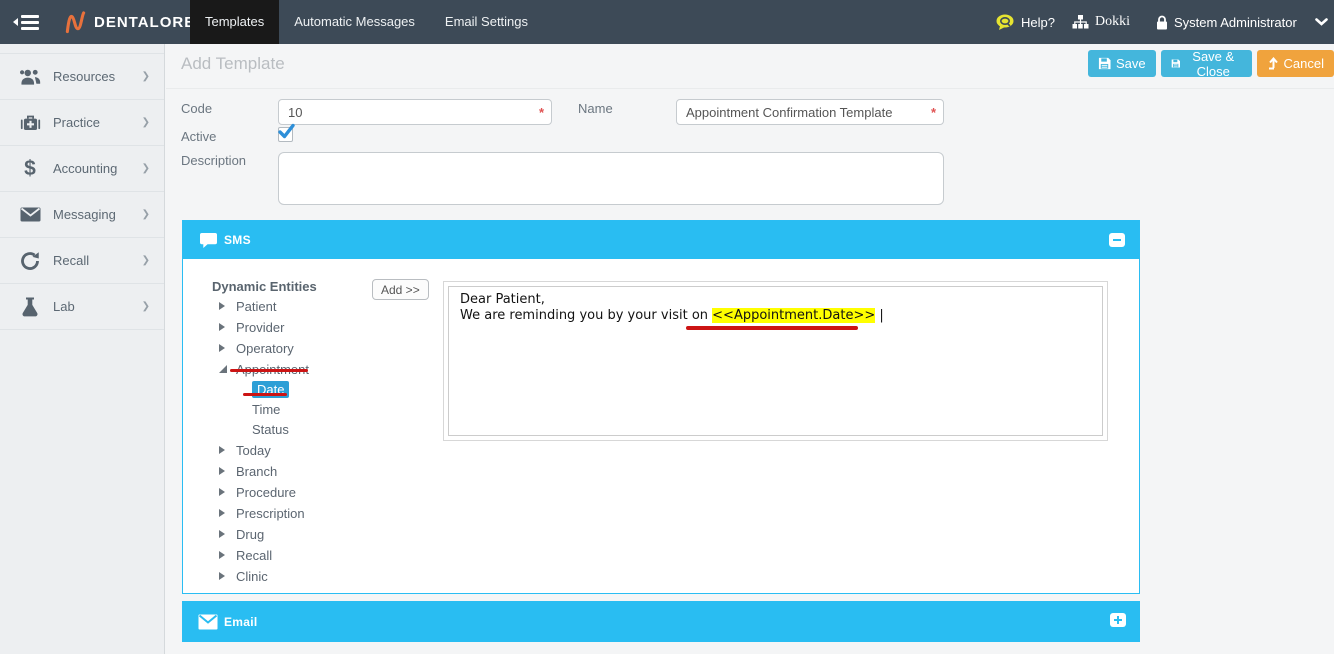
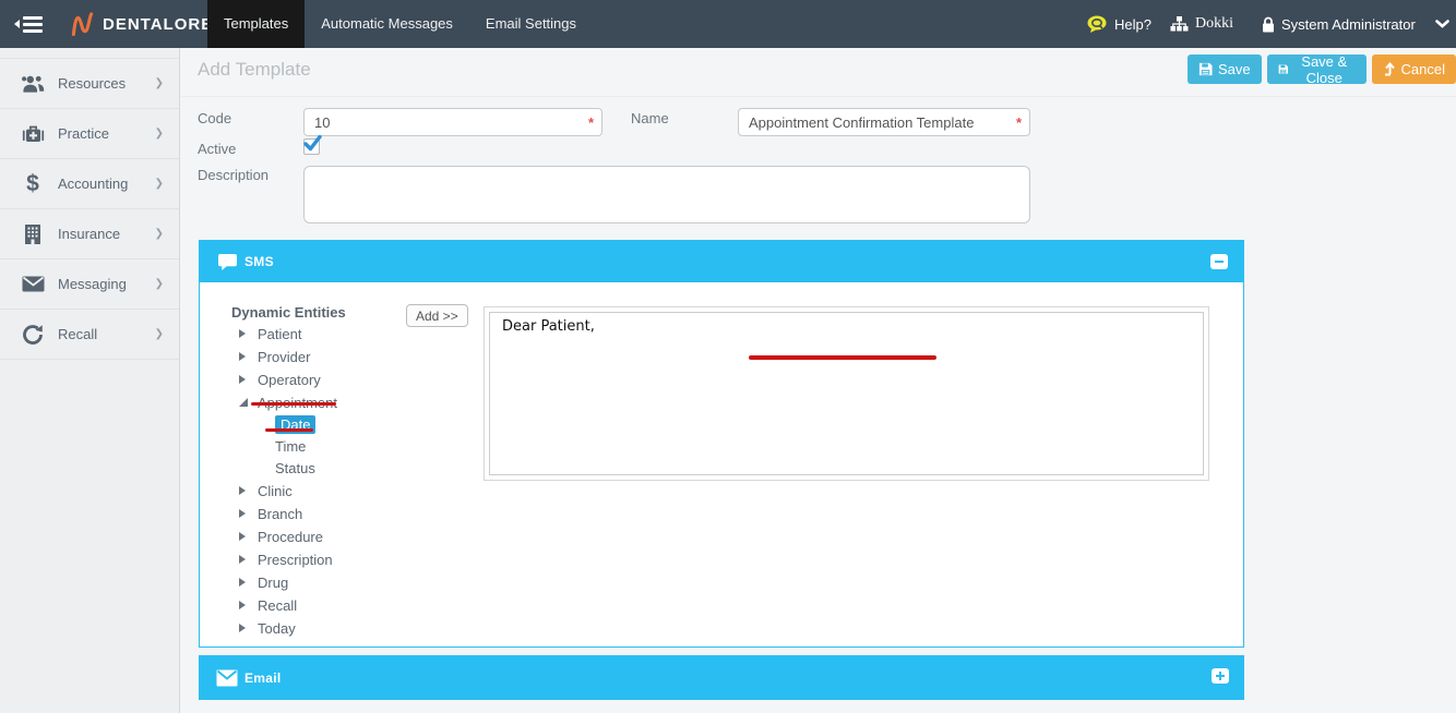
  DENTALOR
  Templates
  Automatic Messages
  Email Settings
  Help?
  Dokki
  System Administrator
  Resources
  Practice
  $
  Accounting
+ Insurance
  Messaging
  Recall
- Lab
  Add Template
  Save
  Save & Close
  Cancel
  Code
  10
  *
  Name
  Appointment Confirmation Template
  *
  Active
  Description
  SMS
  Dynamic Entities
  Patient
  Provider
  Operatory
  Date
  Time
  Status
- Today
+ Clinic
  Branch
  Procedure
  Prescription
  Drug
  Recall
- Clinic
+ Today
  Add >>
  Dear Patient,
- We are reminding you by your visit on <<Appointment.Date>> |
  Email
